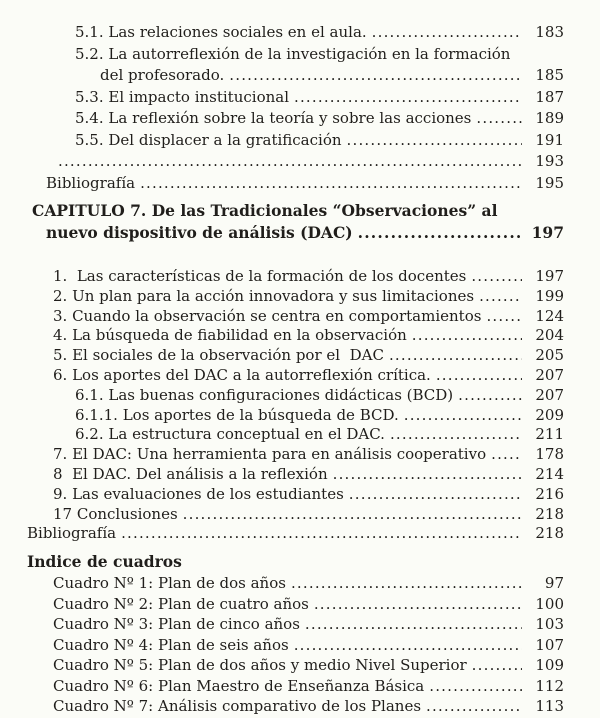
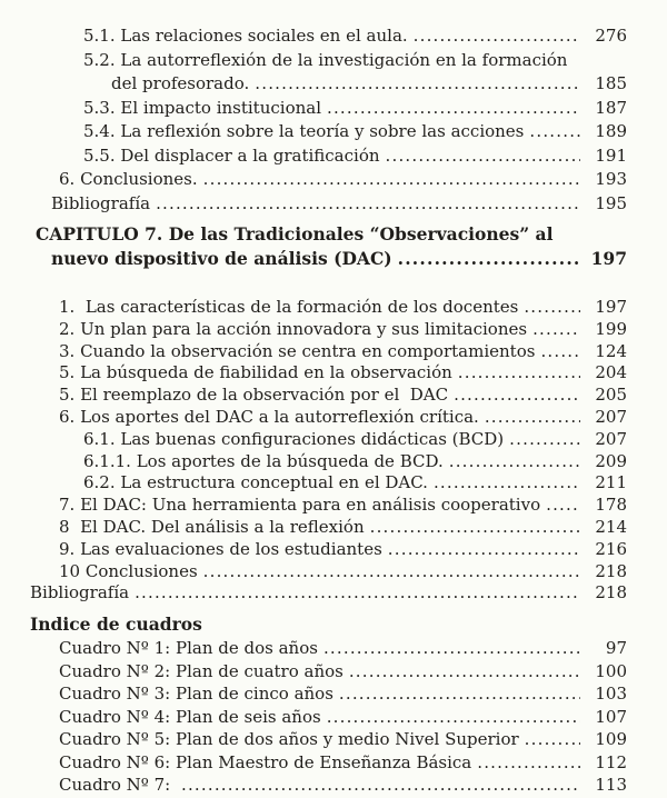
  5.1. Las relaciones sociales en el aula.
- 183
+ 276
  5.2. La autorreflexión de la investigación en la formación
  del profesorado.
  185
  5.3. El impacto institucional
  187
  5.4. La reflexión sobre la teoría y sobre las acciones
  189
  5.5. Del displacer a la gratificación
  191
+ 6. Conclusiones.
  193
  Bibliografía
  195
  CAPITULO 7. De las Tradicionales “Observaciones” al
  nuevo dispositivo de análisis (DAC)
  197
  1. Las características de la formación de los docentes
  197
  2. Un plan para la acción innovadora y sus limitaciones
  199
  3. Cuando la observación se centra en comportamientos
  124
- 4. La búsqueda de fiabilidad en la observación
+ 5. La búsqueda de fiabilidad en la observación
  204
- 5. El sociales de la observación por el DAC
+ 5. El reemplazo de la observación por el DAC
  205
  6. Los aportes del DAC a la autorreflexión crítica.
  207
  6.1. Las buenas configuraciones didácticas (BCD)
  207
  6.1.1. Los aportes de la búsqueda de BCD.
  209
  6.2. La estructura conceptual en el DAC.
  211
  7. El DAC: Una herramienta para en análisis cooperativo
  178
  8 El DAC. Del análisis a la reflexión
  214
  9. Las evaluaciones de los estudiantes
  216
- 17 Conclusiones
+ 10 Conclusiones
  218
  Bibliografía
  218
  Indice de cuadros
  Cuadro Nº 1:
  Plan de dos años
  97
  Cuadro Nº 2:
  Plan de cuatro años
  100
  Cuadro Nº 3:
  Plan de cinco años
  103
  Cuadro Nº 4:
  Plan de seis años
  107
  Cuadro Nº 5:
  Plan de dos años y medio Nivel Superior
  109
  Cuadro Nº 6:
  Plan Maestro de Enseñanza Básica
  112
  Cuadro Nº 7:
- Análisis comparativo de los Planes
  113
